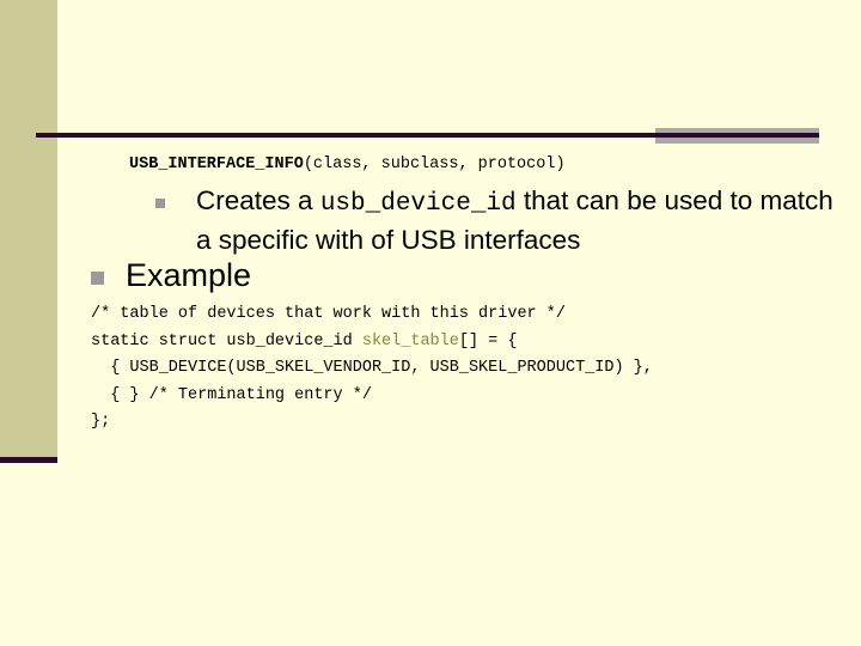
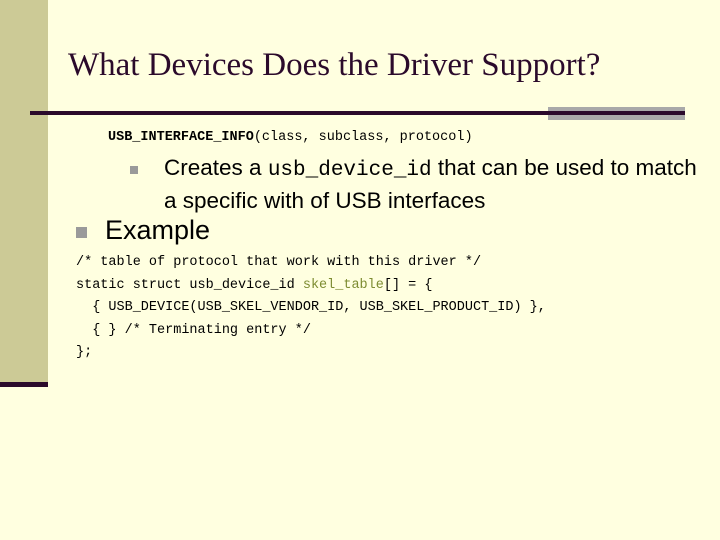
+ What Devices Does the Driver Support?
  USB_INTERFACE_INFO(class, subclass, protocol)
  Creates a usb_device_id that can be used to match a specific with of USB interfaces
  Example
- /* table of devices that work with this driver */ static struct usb_device_id skel_table[] = { { USB_DEVICE(USB_SKEL_VENDOR_ID, USB_SKEL_PRODUCT_ID) }, { } /* Terminating entry */ };
+ /* table of protocol that work with this driver */ static struct usb_device_id skel_table[] = { { USB_DEVICE(USB_SKEL_VENDOR_ID, USB_SKEL_PRODUCT_ID) }, { } /* Terminating entry */ };
